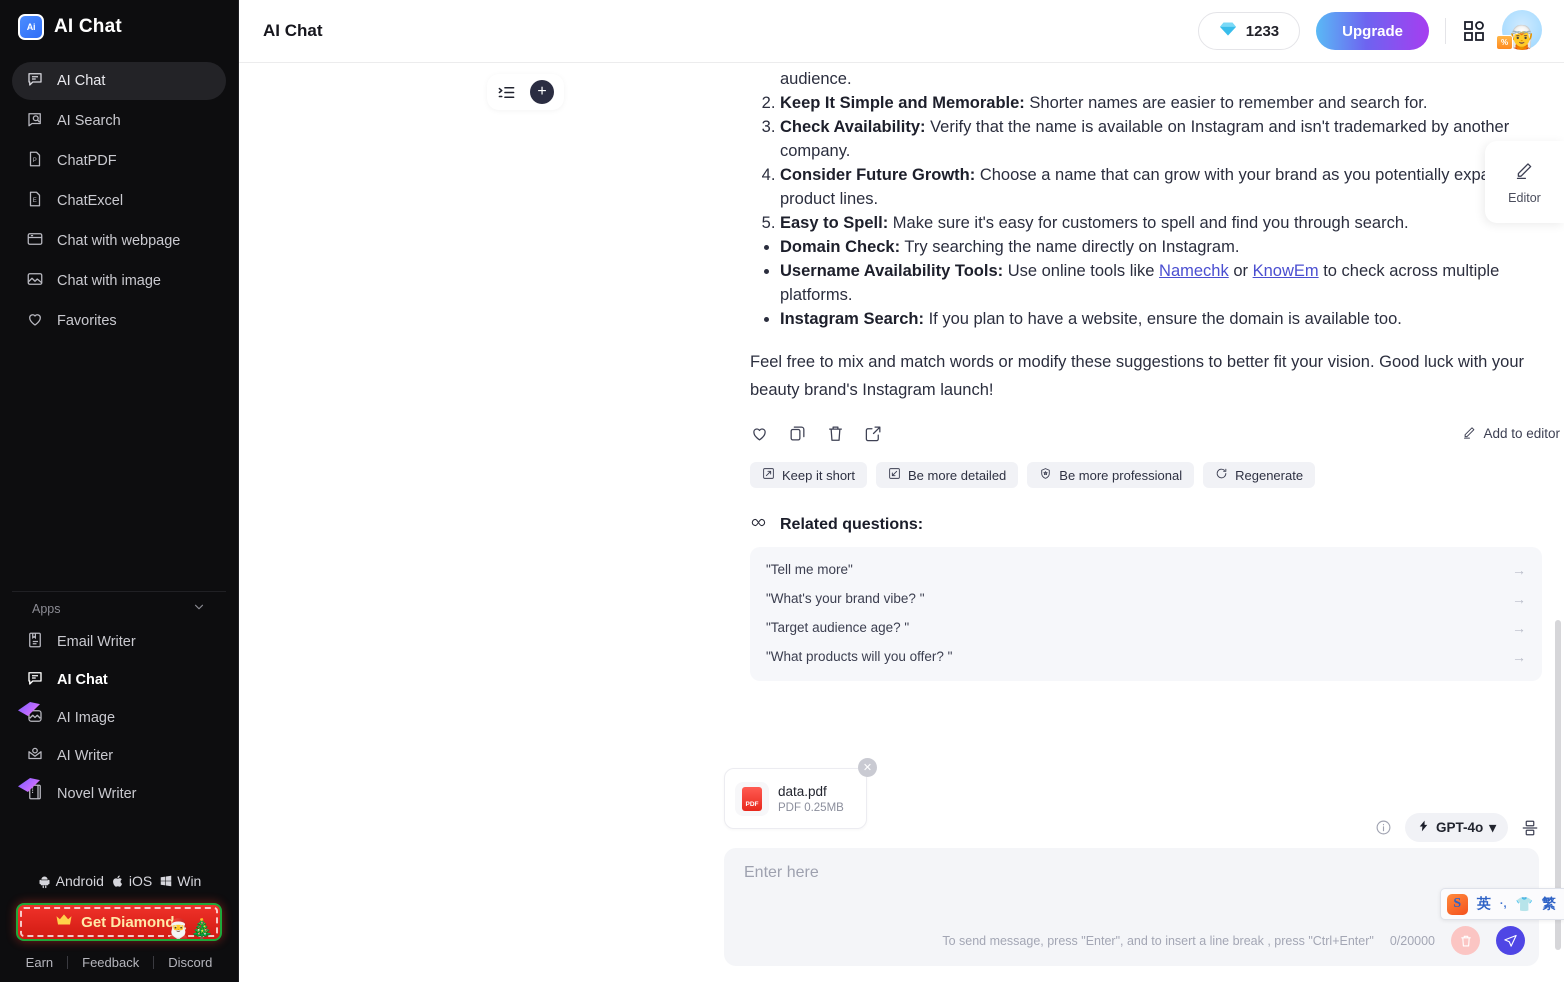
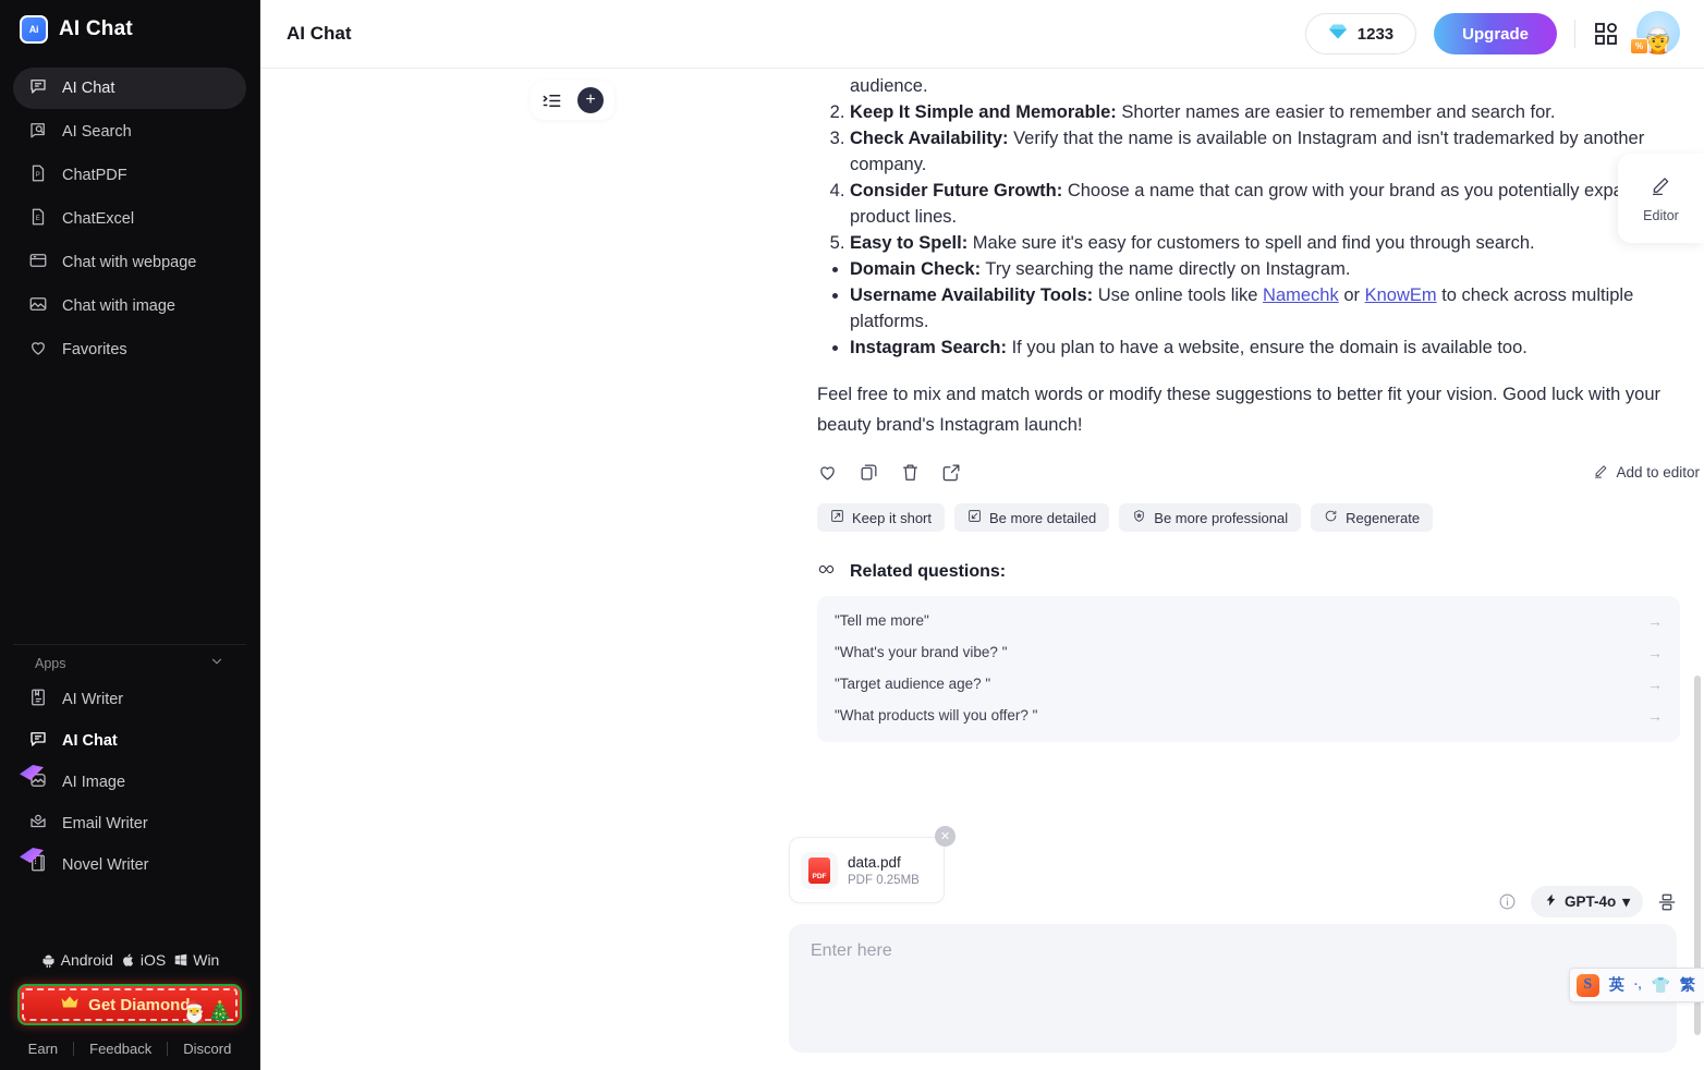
  Ai
  AI Chat
  AI Chat
  AI Search
  ChatPDF
  ChatExcel
  Chat with webpage
  Chat with image
  Favorites
  Apps
- Email Writer
+ AI Writer
  AI Chat
  AI Image
- AI Writer
+ Email Writer
  Novel Writer
  Android
  iOS
  Win
  Get Diamonds
  🎅🎄
  Earn
  Feedback
  Discord
  AI Chat
  1233
  Upgrade
  🧝
  %
  +
  audience.
  Keep It Simple and Memorable: Shorter names are easier to remember and search for.
  Check Availability: Verify that the name is available on Instagram and isn't trademarked by another company.
  Consider Future Growth: Choose a name that can grow with your brand as you potentially exp product lines.
  Easy to Spell: Make sure it's easy for customers to spell and find you through search.
  Domain Check: Try searching the name directly on Instagram.
  Username Availability Tools: Use online tools like Namechk or KnowEm to check across multiple platforms.
  Instagram Search: If you plan to have a website, ensure the domain is available too.
  Feel free to mix and match words or modify these suggestions to better fit your vision. Good luck with your beauty brand's Instagram launch!
  Add to editor
  Keep it short
  Be more detailed
  Be more professional
  Regenerate
  Related questions:
  "Tell me more"
  →
  "What's your brand vibe? "
  →
  "Target audience age? "
  →
  "What products will you offer? "
  →
  data.pdf
  PDF 0.25MB
  ✕
  GPT-4o
  ▾
  Enter here
- To send message, press "Enter", and to insert a line break , press "Ctrl+Enter"
- 0/20000
  Editor
  S
  英
  ·,
  👕
  繁
